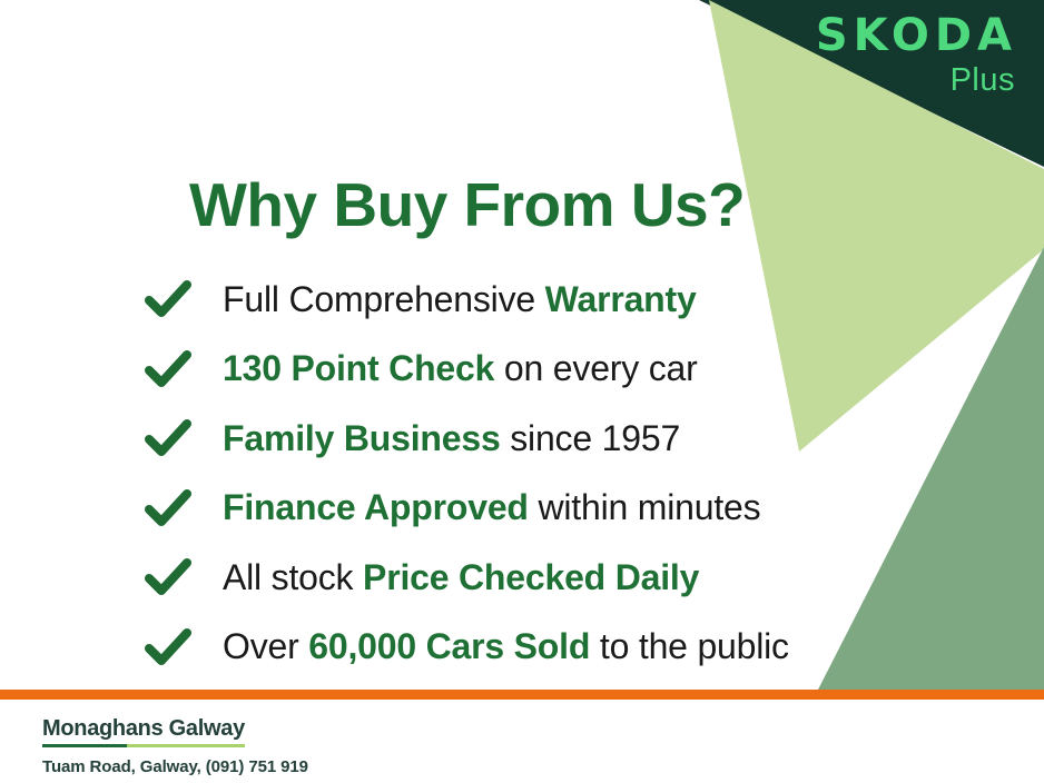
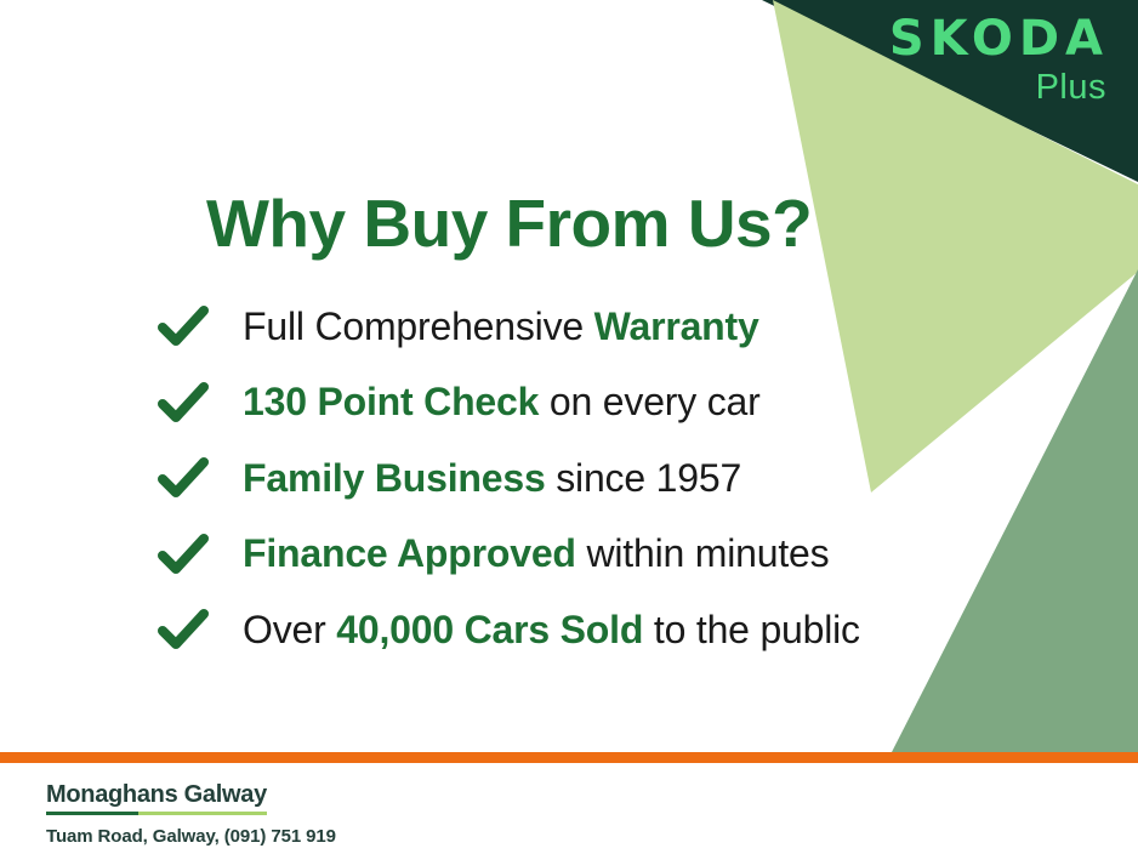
  SKODA
  Plus
  Why Buy From Us?
  Full Comprehensive Warranty
  130 Point Check on every car
  Family Business since 1957
  Finance Approved within minutes
- All stock Price Checked Daily
- Over 60,000 Cars Sold to the public
+ Over 40,000 Cars Sold to the public
  Monaghans Galway
  Tuam Road, Galway, (091) 751 919
